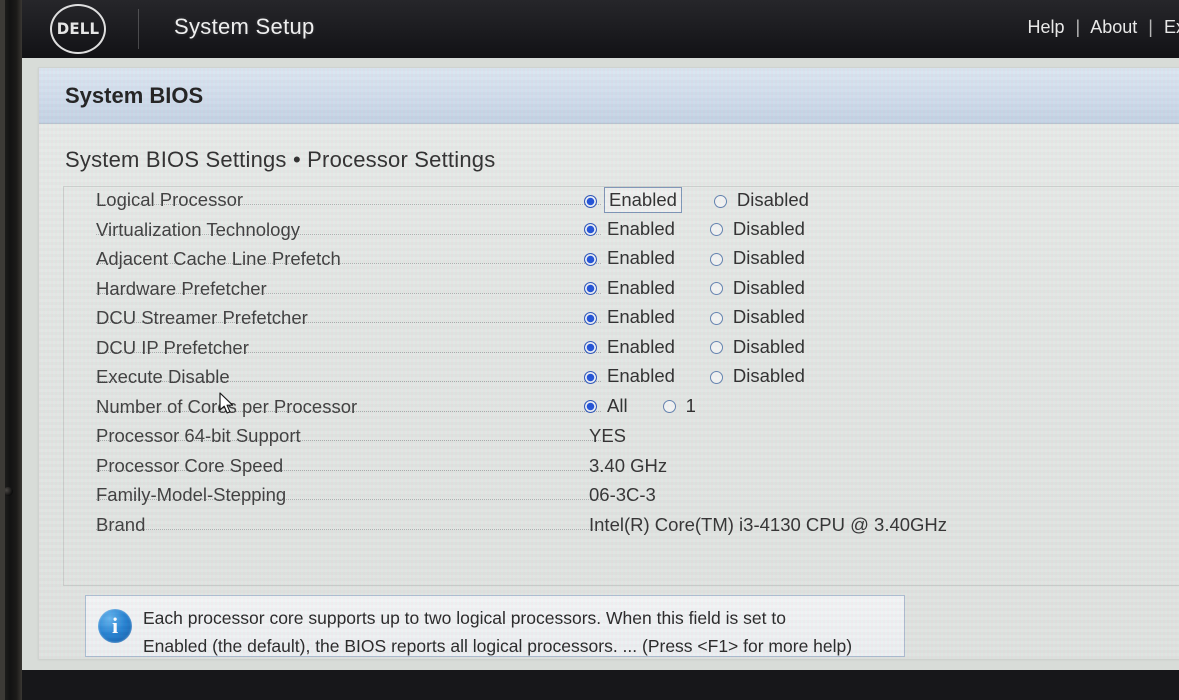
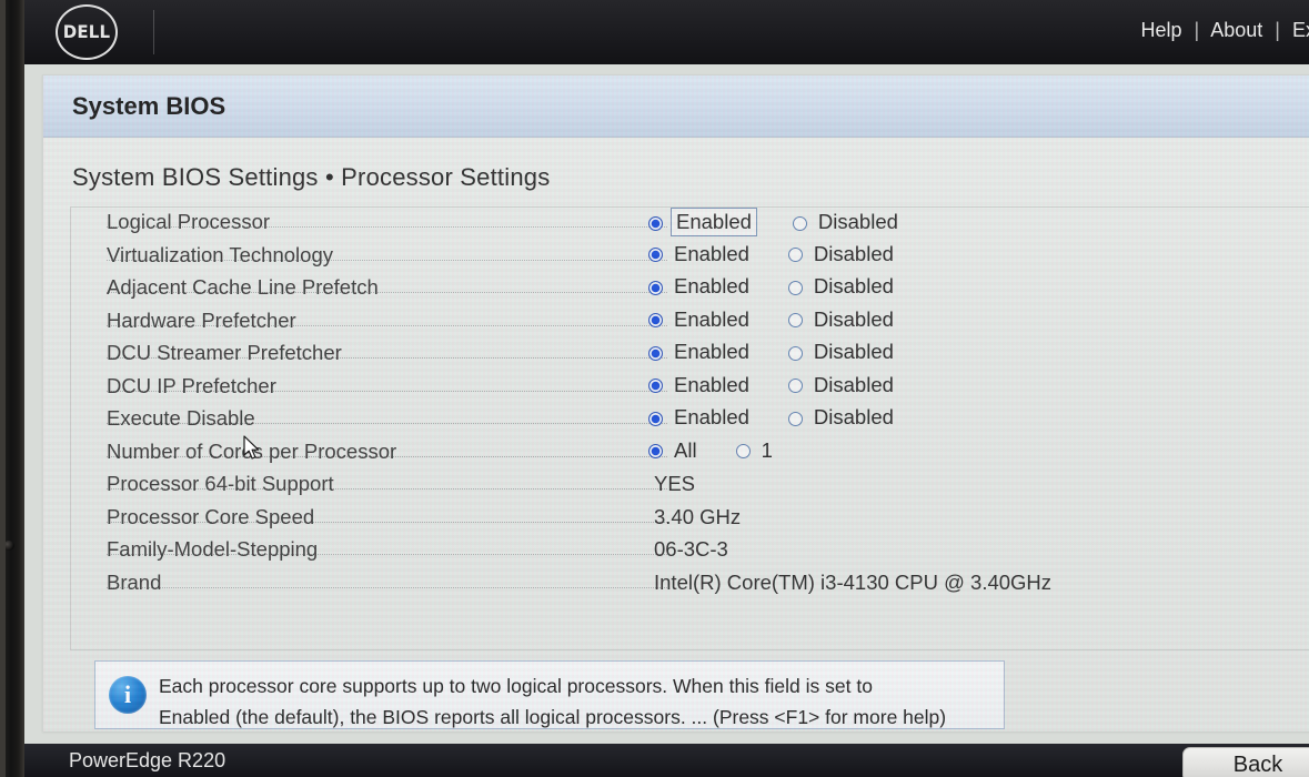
  DELL
- System Setup
  Help | About | E
+ PowerEdge R220
+ Back
